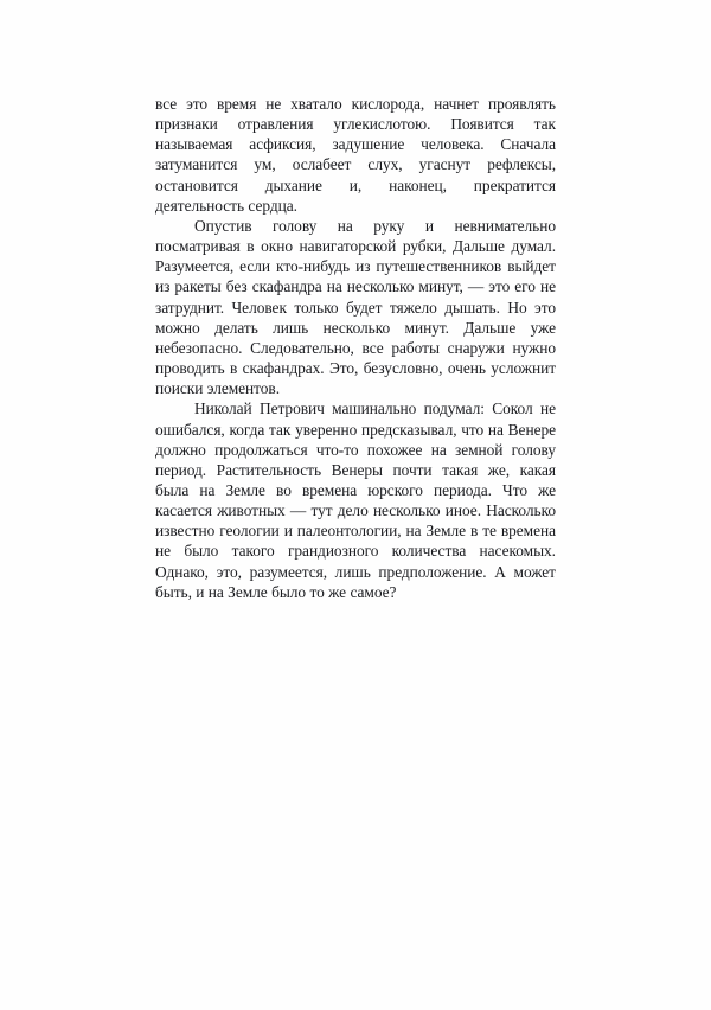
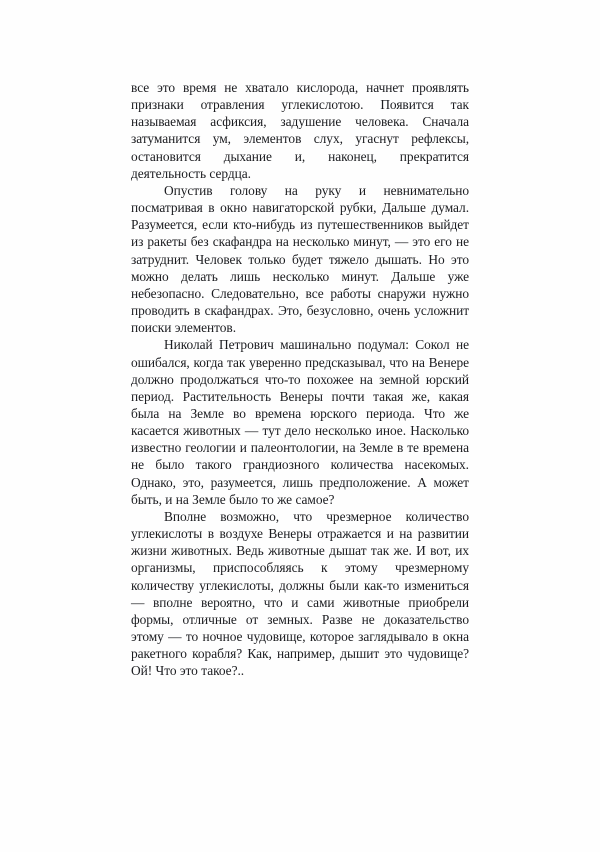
- все это время не хватало кислорода, начнет проявлять признаки отравления углекислотою. Появится так называемая асфиксия, задушение человека. Сначала затуманится ум, ослабеет слух, угаснут рефлексы, остановится дыхание и, наконец, прекратится деятельность сердца.
+ все это время не хватало кислорода, начнет проявлять признаки отравления углекислотою. Появится так называемая асфиксия, задушение человека. Сначала затуманится ум, элементов слух, угаснут рефлексы, остановится дыхание и, наконец, прекратится деятельность сердца.
  Опустив голову на руку и невнимательно посматривая в окно навигаторской рубки, Дальше думал. Разумеется, если кто-нибудь из путешественников выйдет из ракеты без скафандра на несколько минут, — это его не затруднит. Человек только будет тяжело дышать. Но это можно делать лишь несколько минут. Дальше уже небезопасно. Следовательно, все работы снаружи нужно проводить в скафандрах. Это, безусловно, очень усложнит поиски элементов.
- Николай Петрович машинально подумал: Сокол не ошибался, когда так уверенно предсказывал, что на Венере должно продолжаться что-то похожее на земной голову период. Растительность Венеры почти такая же, какая была на Земле во времена юрского периода. Что же касается животных — тут дело несколько иное. Насколько известно геологии и палеонтологии, на Земле в те времена не было такого грандиозного количества насекомых. Однако, это, разумеется, лишь предположение. А может быть, и на Земле было то же самое?
+ Николай Петрович машинально подумал: Сокол не ошибался, когда так уверенно предсказывал, что на Венере должно продолжаться что-то похожее на земной юрский период. Растительность Венеры почти такая же, какая была на Земле во времена юрского периода. Что же касается животных — тут дело несколько иное. Насколько известно геологии и палеонтологии, на Земле в те времена не было такого грандиозного количества насекомых. Однако, это, разумеется, лишь предположение. А может быть, и на Земле было то же самое?
+ Вполне возможно, что чрезмерное количество углекислоты в воздухе Венеры отражается и на развитии жизни животных. Ведь животные дышат так же. И вот, их организмы, приспособляясь к этому чрезмерному количеству углекислоты, должны были как-то измениться — вполне вероятно, что и сами животные приобрели формы, отличные от земных. Разве не доказательство этому — то ночное чудовище, которое заглядывало в окна ракетного корабля? Как, например, дышит это чудовище? Ой! Что это такое?..
